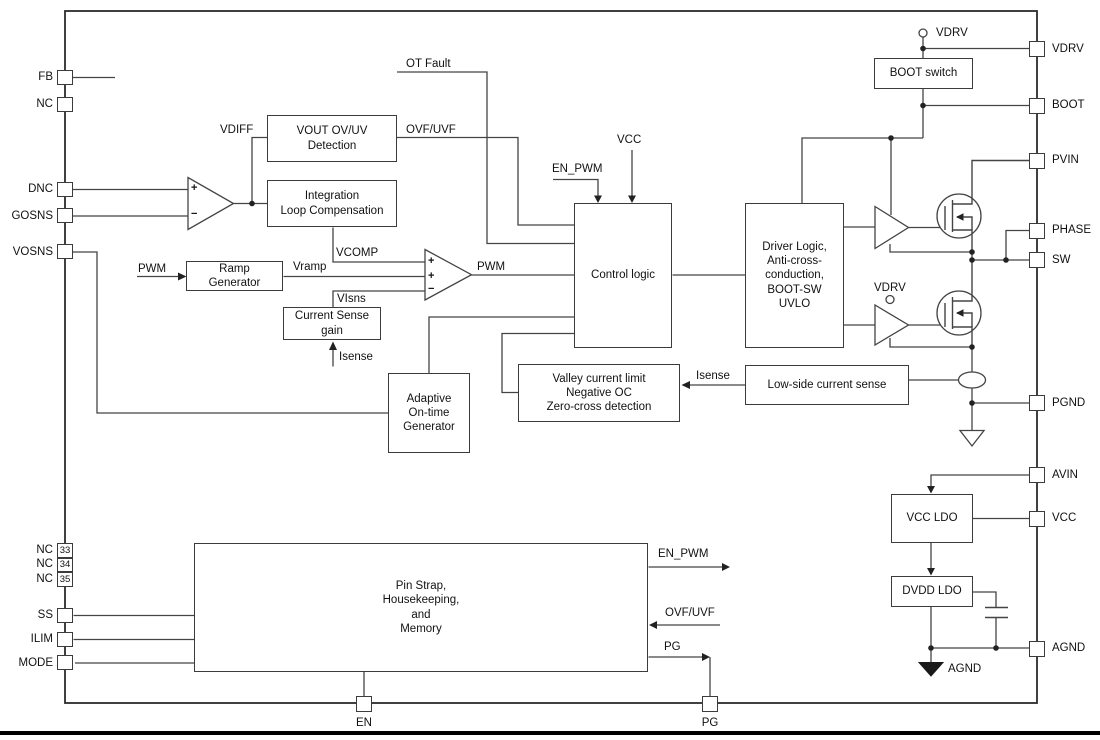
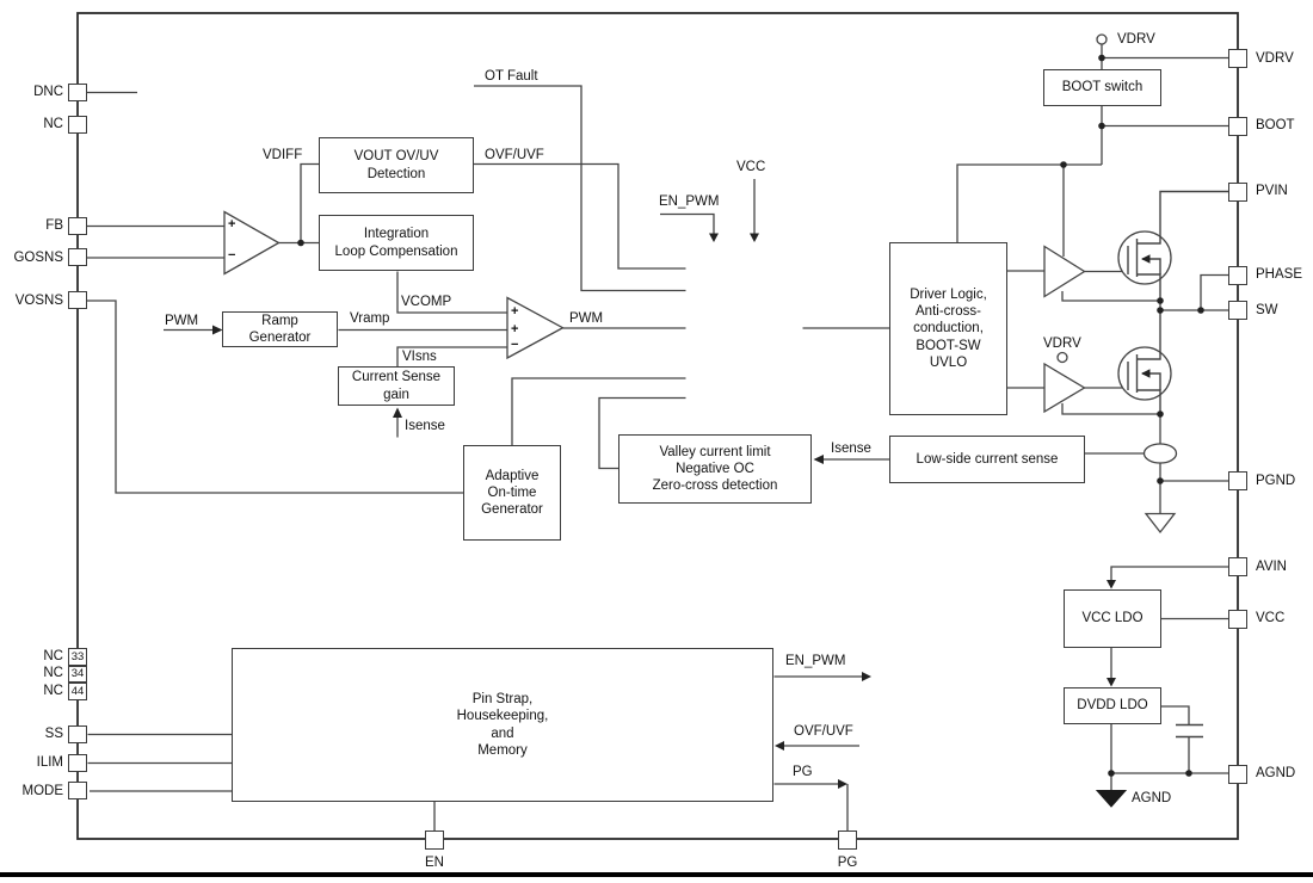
  VOUT OV/UV
  Detection
  Integration
  Loop Compensation
  Ramp
  Generator
  Current Sense
  gain
  Adaptive
  On-time
  Generator
- Control logic
  Valley current limit
  Negative OC
  Zero-cross detection
  Low-side current sense
  Driver Logic,
  Anti-cross-
  conduction,
  BOOT-SW
  UVLO
  BOOT switch
  Pin Strap,
  Housekeeping,
  and
  Memory
  VCC LDO
  DVDD LDO
  33
  34
- 35
+ 44
- FB
+ DNC
  NC
- DNC
+ FB
  GOSNS
  VOSNS
  NC
  NC
  NC
  SS
  ILIM
  MODE
  VDRV
  BOOT
  PVIN
  PHASE
  SW
  PGND
  AVIN
  VCC
  AGND
  EN
  PG
  OT Fault
  VDIFF
  OVF/UVF
  VCOMP
  PWM
  Vramp
  PWM
  VIsns
  Isense
  EN_PWM
  VCC
  VDRV
  VDRV
  Isense
  EN_PWM
  OVF/UVF
  PG
  AGND
  +
  −
  +
  +
  −
